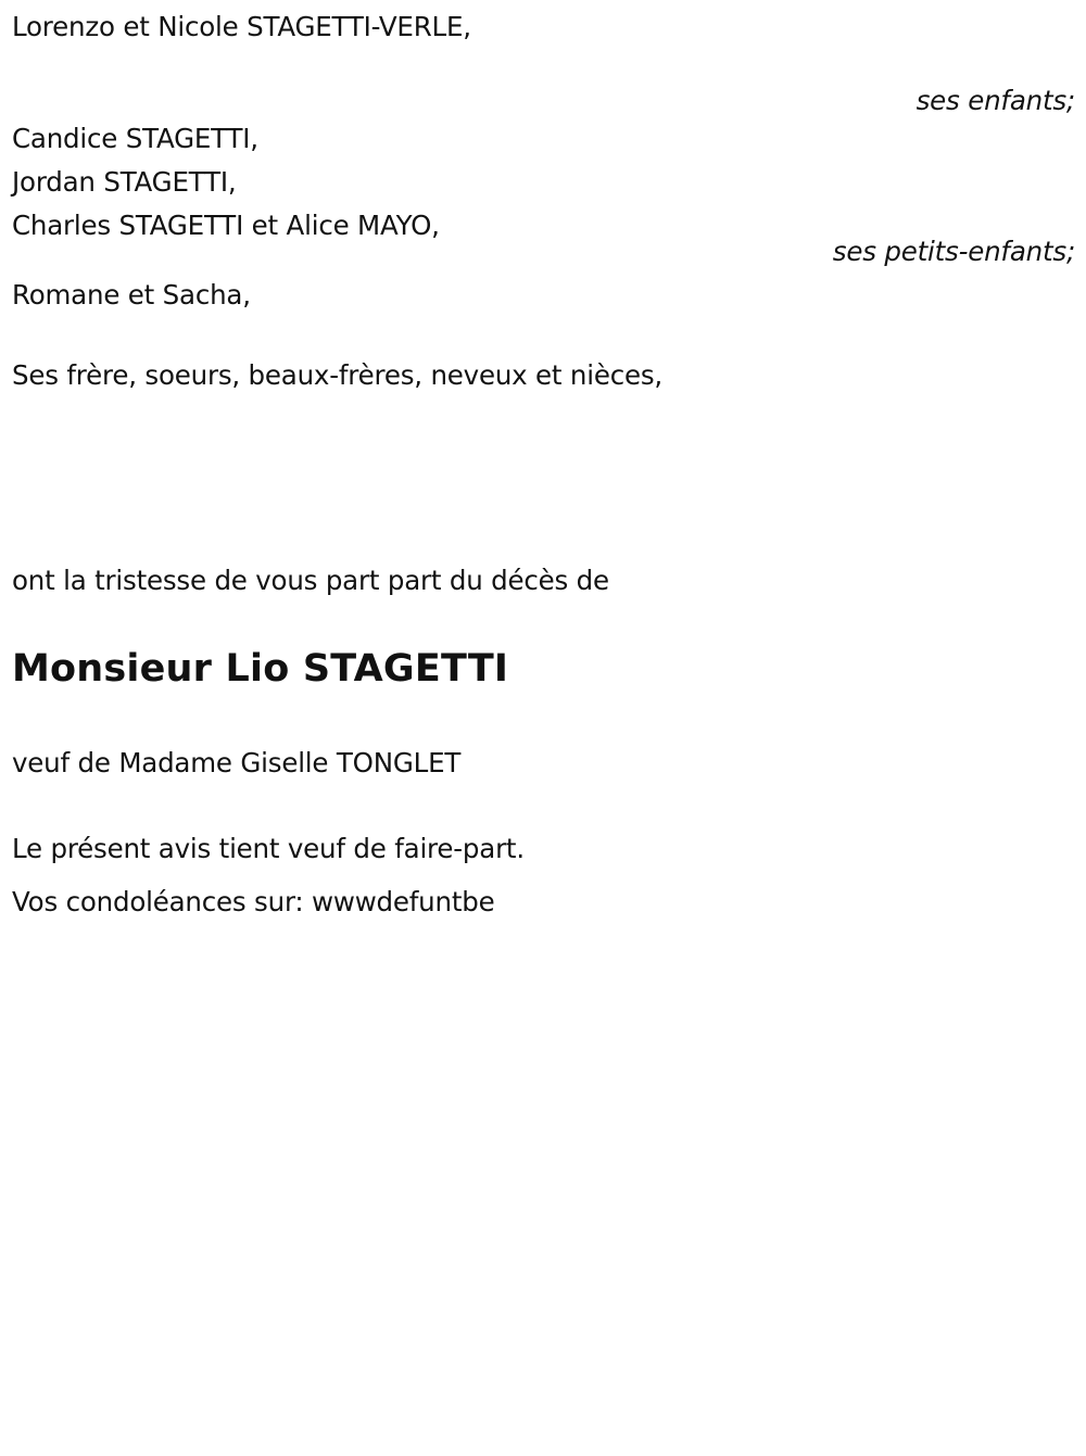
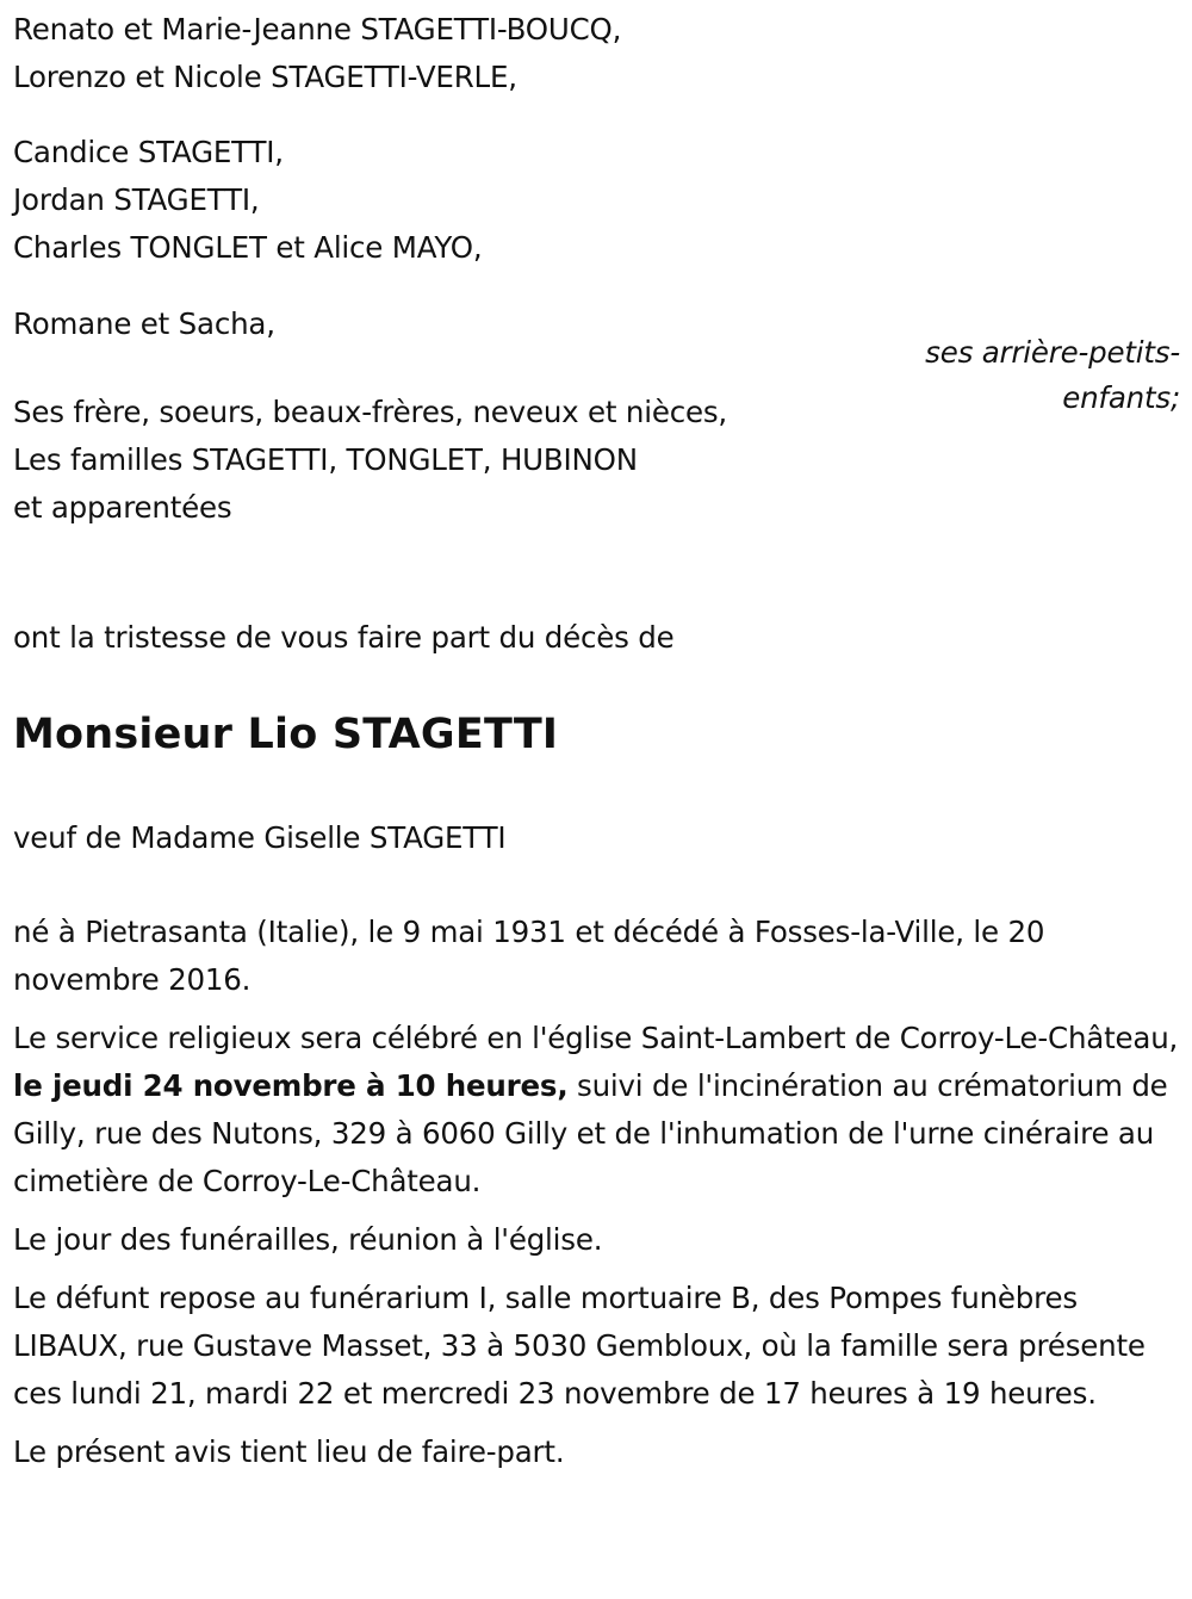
+ Renato et Marie-Jeanne STAGETTI-BOUCQ,
  Lorenzo et Nicole STAGETTI-VERLE,
- ses enfants;
  Candice STAGETTI,
  Jordan STAGETTI,
- Charles STAGETTI et Alice MAYO,
+ Charles TONGLET et Alice MAYO,
- ses petits-enfants;
  Romane et Sacha,
+ ses arrière-petits-enfants;
  Ses frère, soeurs, beaux-frères, neveux et nièces,
+ Les familles STAGETTI, TONGLET, HUBINON
+ et apparentées
- ont la tristesse de vous part part du décès de
+ ont la tristesse de vous faire part du décès de
  Monsieur Lio STAGETTI
- veuf de Madame Giselle TONGLET
+ veuf de Madame Giselle STAGETTI
+ né à Pietrasanta (Italie), le 9 mai 1931 et décédé à Fosses-la-Ville, le 20 novembre 2016.
+ Le service religieux sera célébré en l'église Saint-Lambert de Corroy-Le-Château, le jeudi 24 novembre à 10 heures, suivi de l'incinération au crématorium de Gilly, rue des Nutons, 329 à 6060 Gilly et de l'inhumation de l'urne cinéraire au cimetière de Corroy-Le-Château.
+ Le jour des funérailles, réunion à l'église.
+ Le défunt repose au funérarium I, salle mortuaire B, des Pompes funèbres LIBAUX, rue Gustave Masset, 33 à 5030 Gembloux, où la famille sera présente ces lundi 21, mardi 22 et mercredi 23 novembre de 17 heures à 19 heures.
- Le présent avis tient veuf de faire-part.
+ Le présent avis tient lieu de faire-part.
- Vos condoléances sur: wwwdefuntbe
